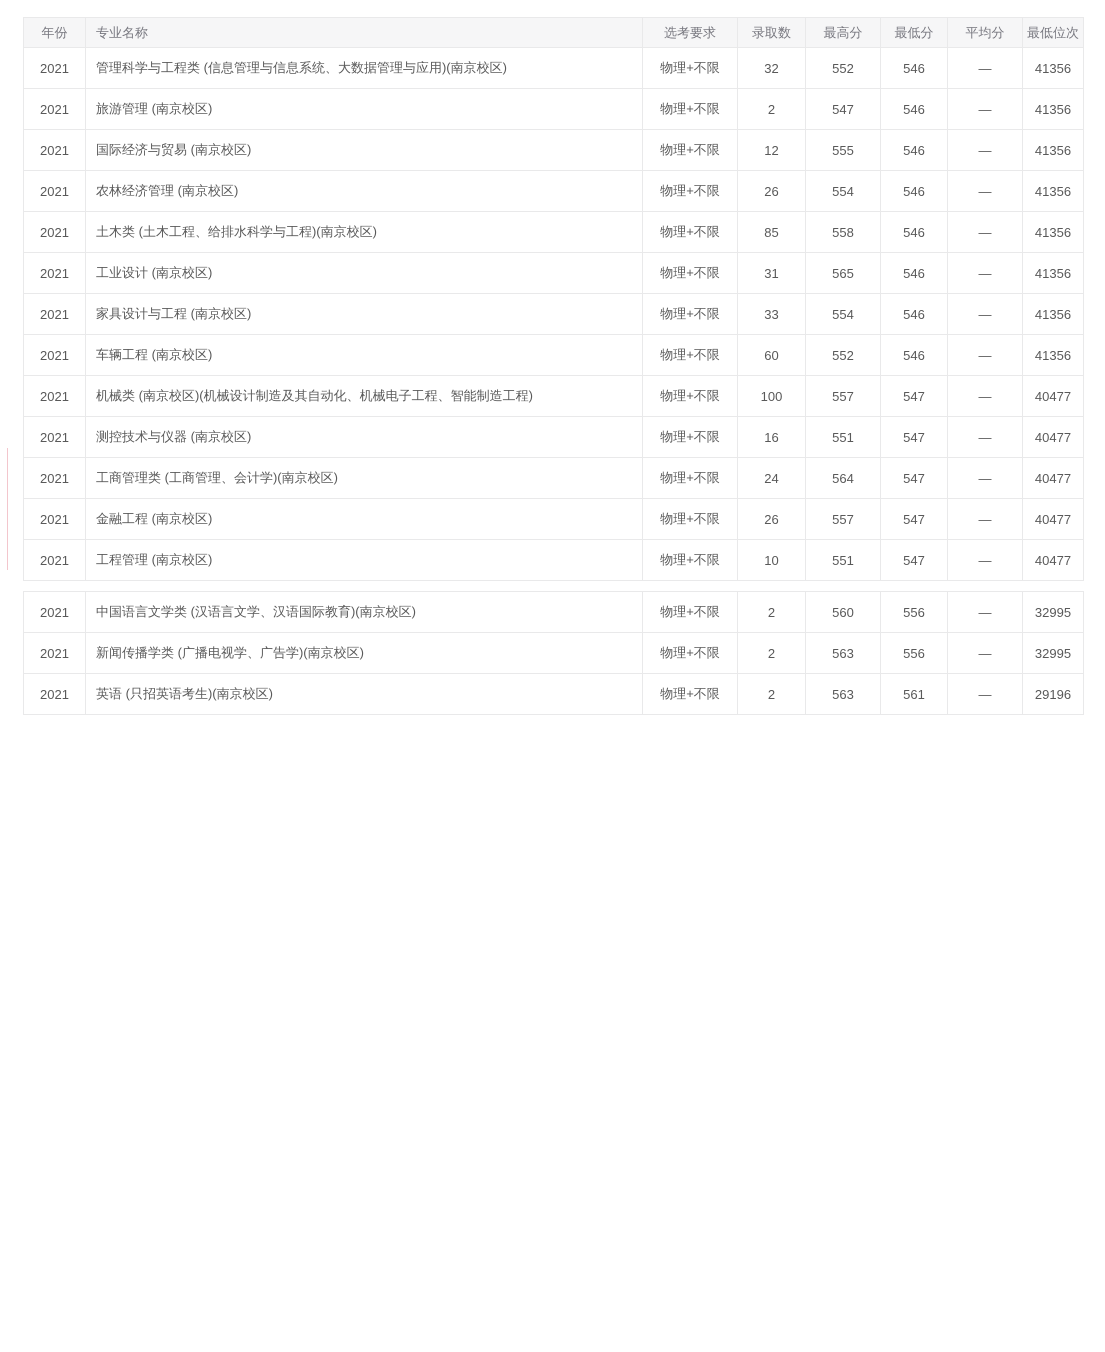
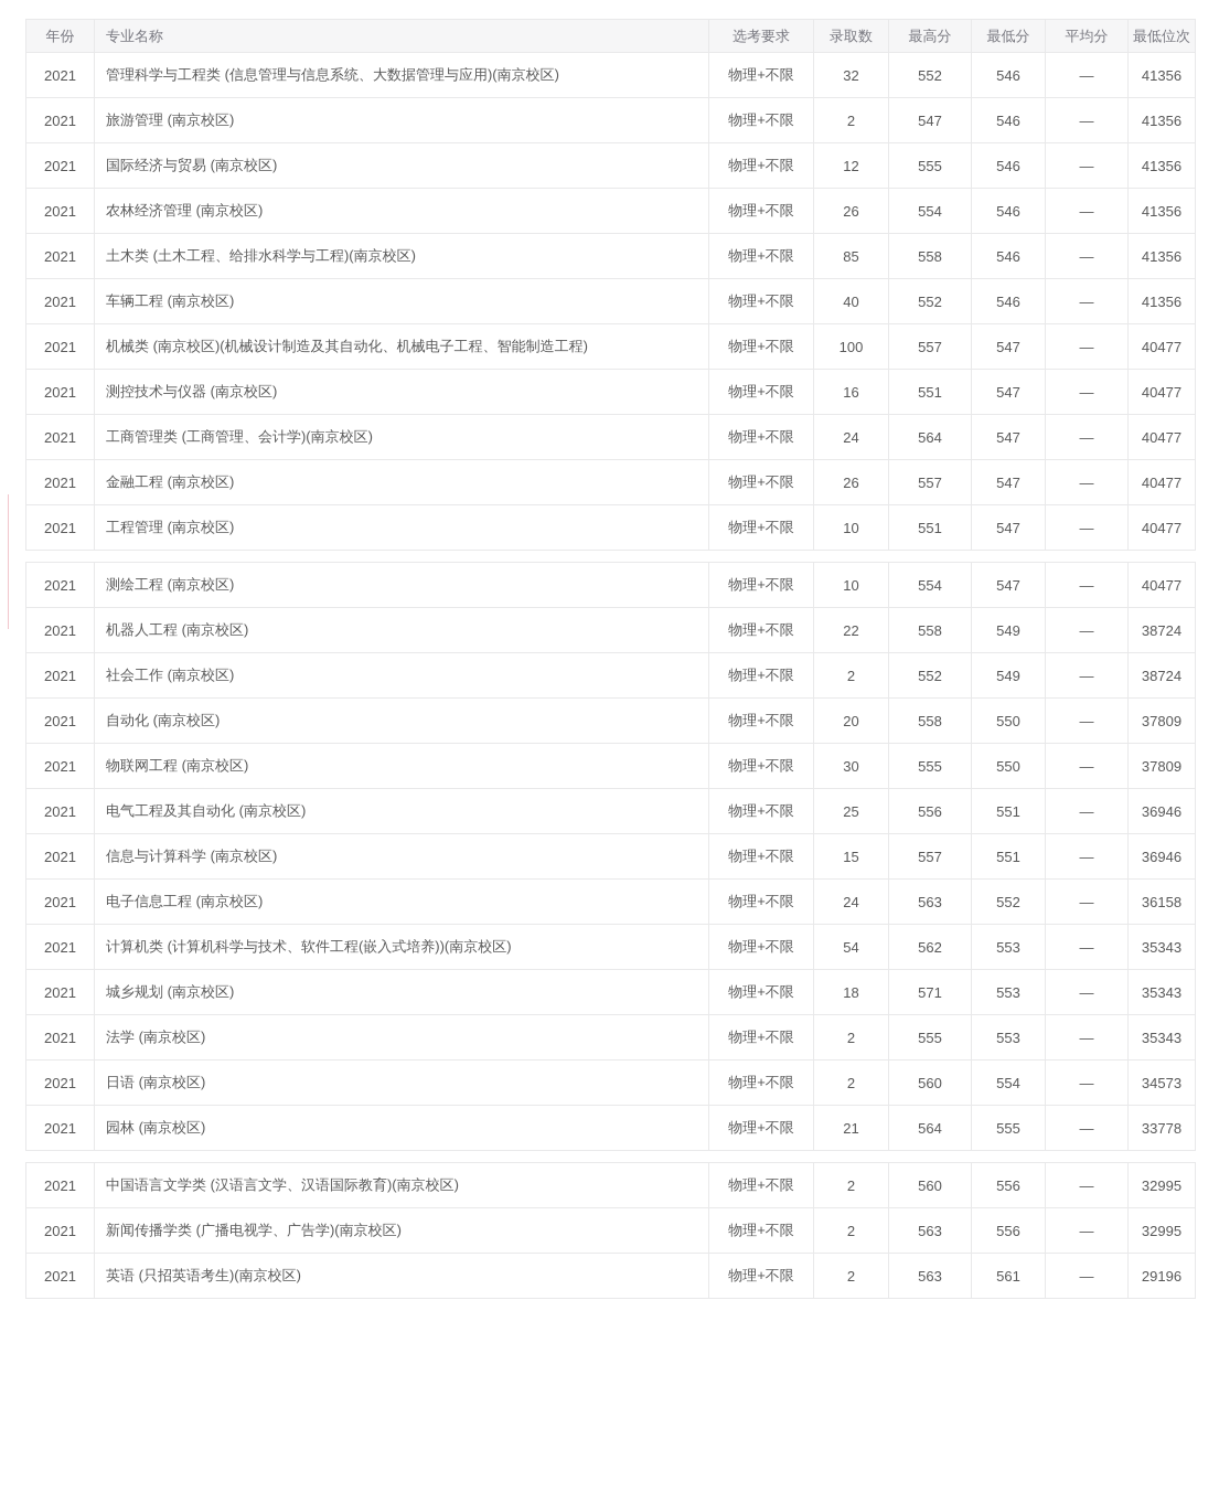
  年份	专业名称	选考要求	录取数	最高分	最低分	平均分	最低位次
  2021	管理科学与工程类 (信息管理与信息系统、大数据管理与应用)(南京校区)	物理+不限	32	552	546	—	41356
  2021	旅游管理 (南京校区)	物理+不限	2	547	546	—	41356
  2021	国际经济与贸易 (南京校区)	物理+不限	12	555	546	—	41356
  2021	农林经济管理 (南京校区)	物理+不限	26	554	546	—	41356
  2021	土木类 (土木工程、给排水科学与工程)(南京校区)	物理+不限	85	558	546	—	41356
- 2021	工业设计 (南京校区)	物理+不限	31	565	546	—	41356
- 2021	家具设计与工程 (南京校区)	物理+不限	33	554	546	—	41356
- 2021	车辆工程 (南京校区)	物理+不限	60	552	546	—	41356
+ 2021	车辆工程 (南京校区)	物理+不限	40	552	546	—	41356
  2021	机械类 (南京校区)(机械设计制造及其自动化、机械电子工程、智能制造工程)	物理+不限	100	557	547	—	40477
  2021	测控技术与仪器 (南京校区)	物理+不限	16	551	547	—	40477
  2021	工商管理类 (工商管理、会计学)(南京校区)	物理+不限	24	564	547	—	40477
  2021	金融工程 (南京校区)	物理+不限	26	557	547	—	40477
  2021	工程管理 (南京校区)	物理+不限	10	551	547	—	40477
+ 2021	测绘工程 (南京校区)	物理+不限	10	554	547	—	40477
+ 2021	机器人工程 (南京校区)	物理+不限	22	558	549	—	38724
+ 2021	社会工作 (南京校区)	物理+不限	2	552	549	—	38724
+ 2021	自动化 (南京校区)	物理+不限	20	558	550	—	37809
+ 2021	物联网工程 (南京校区)	物理+不限	30	555	550	—	37809
+ 2021	电气工程及其自动化 (南京校区)	物理+不限	25	556	551	—	36946
+ 2021	信息与计算科学 (南京校区)	物理+不限	15	557	551	—	36946
+ 2021	电子信息工程 (南京校区)	物理+不限	24	563	552	—	36158
+ 2021	计算机类 (计算机科学与技术、软件工程(嵌入式培养))(南京校区)	物理+不限	54	562	553	—	35343
+ 2021	城乡规划 (南京校区)	物理+不限	18	571	553	—	35343
+ 2021	法学 (南京校区)	物理+不限	2	555	553	—	35343
+ 2021	日语 (南京校区)	物理+不限	2	560	554	—	34573
+ 2021	园林 (南京校区)	物理+不限	21	564	555	—	33778
  2021	中国语言文学类 (汉语言文学、汉语国际教育)(南京校区)	物理+不限	2	560	556	—	32995
  2021	新闻传播学类 (广播电视学、广告学)(南京校区)	物理+不限	2	563	556	—	32995
  2021	英语 (只招英语考生)(南京校区)	物理+不限	2	563	561	—	29196
